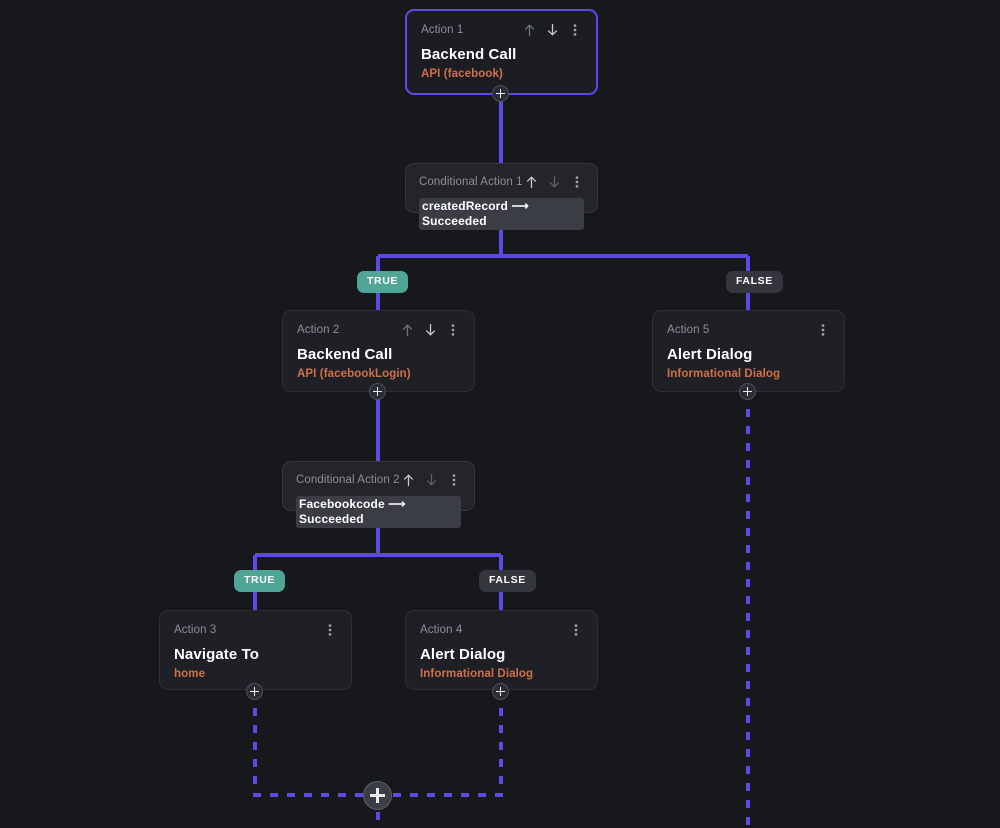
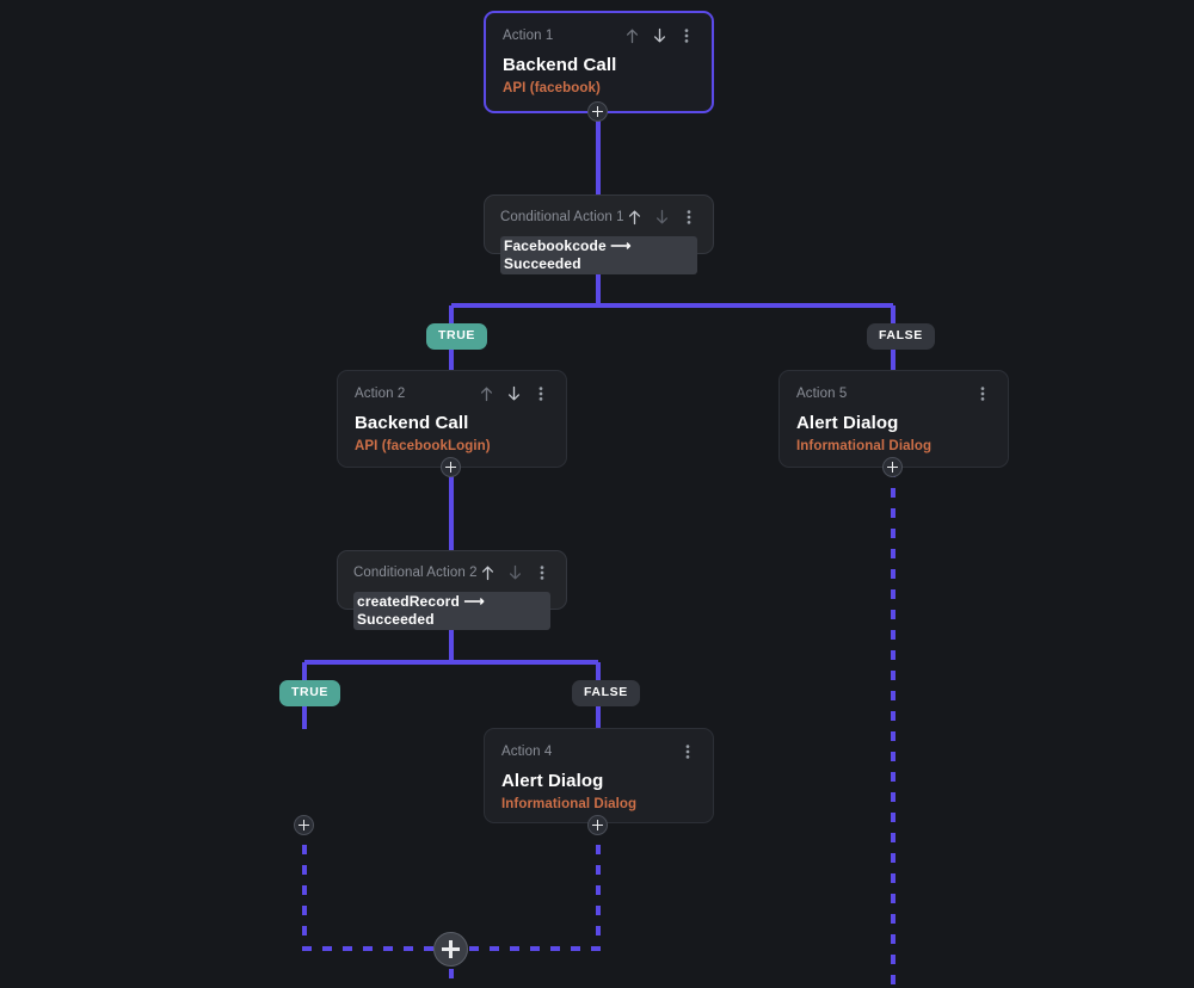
  Action 1
  Backend Call
  API (facebook)
  Conditional Action 1
- createdRecord ⟶ Succeeded
+ Facebookcode ⟶ Succeeded
  TRUE
  FALSE
  Action 2
  Backend Call
  API (facebookLogin)
  Action 5
  Alert Dialog
  Informational Dialog
  Conditional Action 2
- Facebookcode ⟶ Succeeded
+ createdRecord ⟶ Succeeded
  TRUE
  FALSE
- Action 3
- Navigate To
- home
  Action 4
  Alert Dialog
  Informational Dialog
